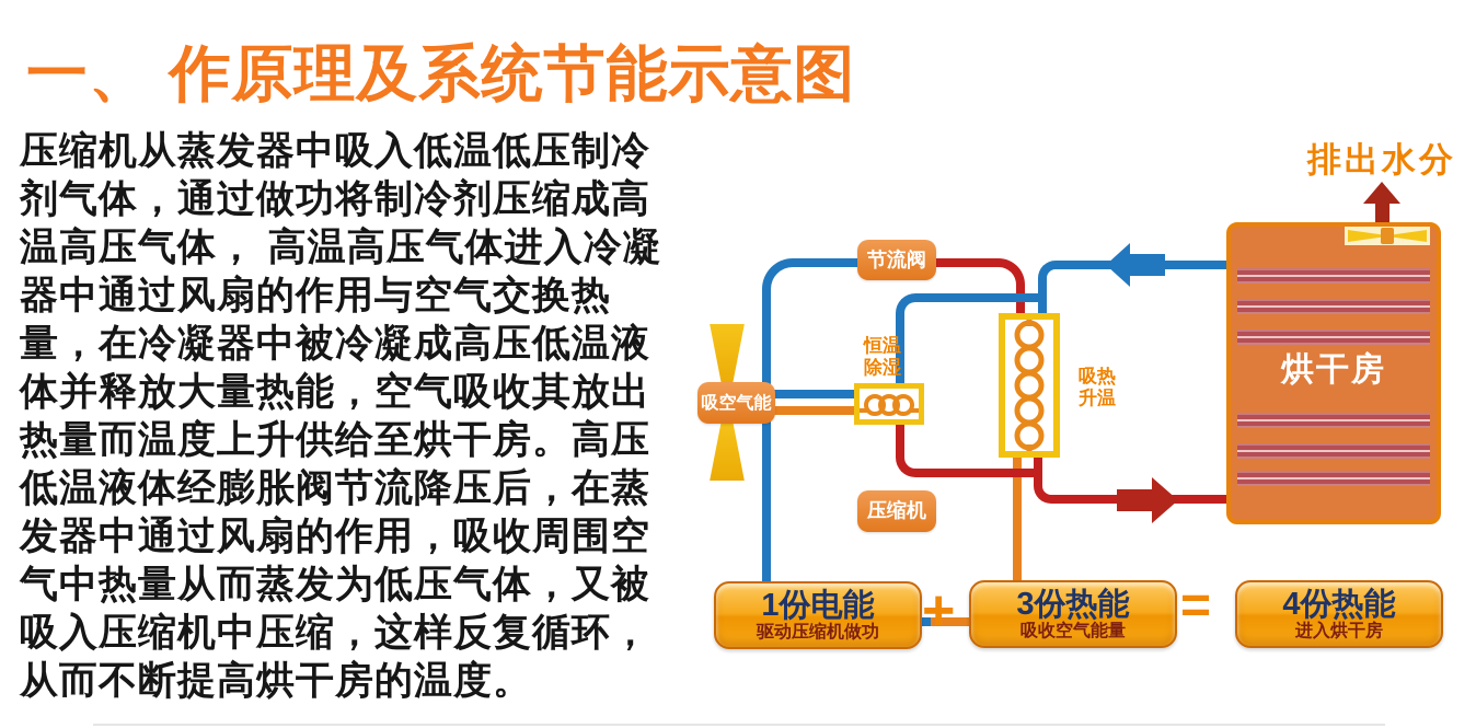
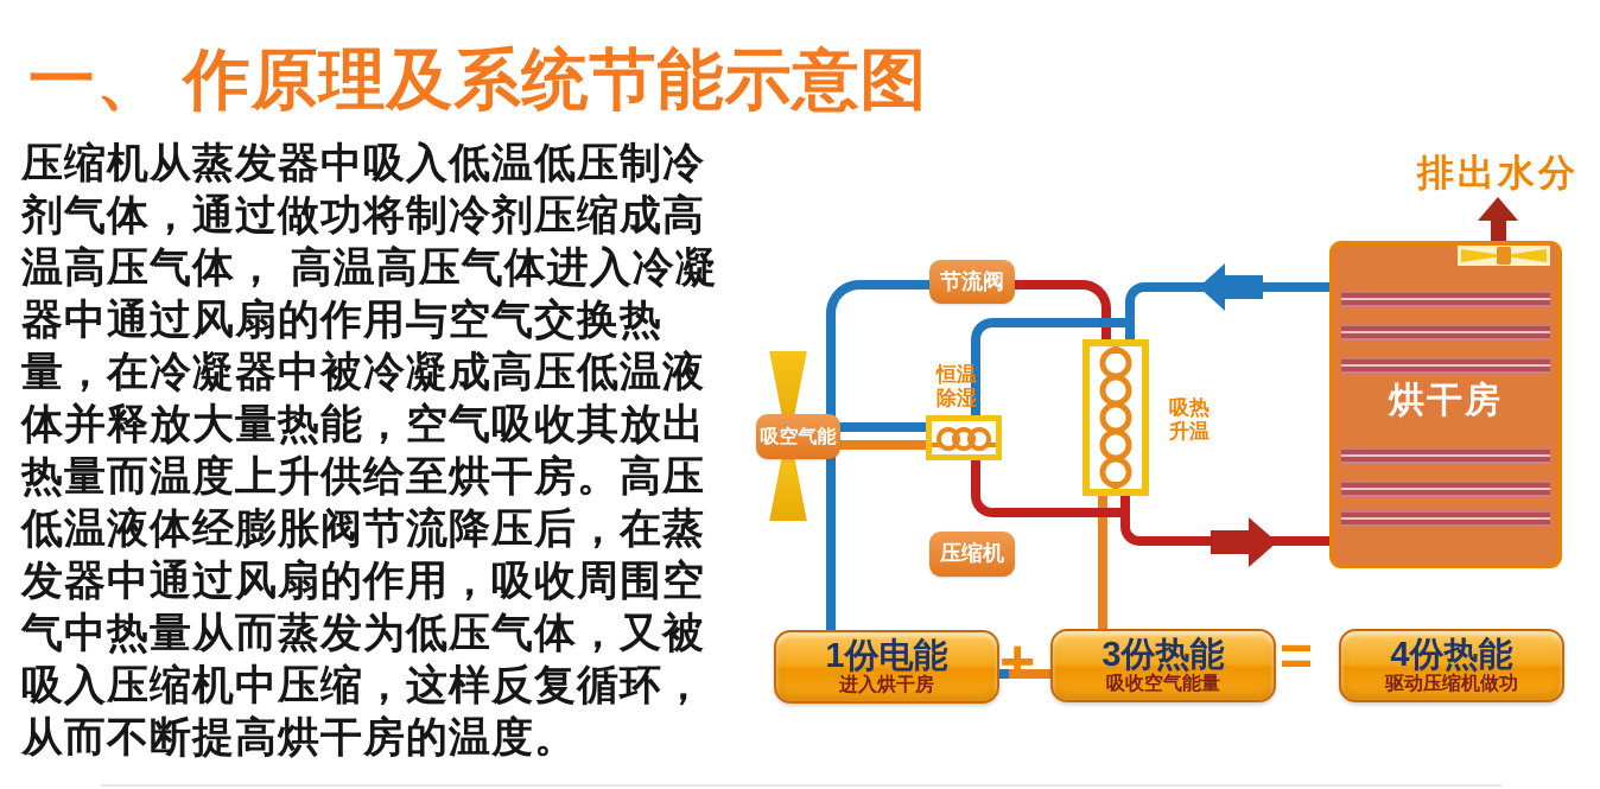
  一、 作原理及系统节能示意图
  压缩机从蒸发器中吸入低温低压制冷
  剂气体，通过做功将制冷剂压缩成高
  温高压气体， 高温高压气体进入冷凝
  器中通过风扇的作用与空气交换热
  量，在冷凝器中被冷凝成高压低温液
  体并释放大量热能，空气吸收其放出
  热量而温度上升供给至烘干房。高压
  低温液体经膨胀阀节流降压后，在蒸
  发器中通过风扇的作用，吸收周围空
  气中热量从而蒸发为低压气体，又被
  吸入压缩机中压缩，这样反复循环，
  从而不断提高烘干房的温度。
  节流阀
  吸空气能
  压缩机
  恒温
  除湿
  吸热
  升温
  烘干房
  排出水分
  1份电能
- 驱动压缩机做功
+ 进入烘干房
  +
  3份热能
  吸收空气能量
  =
  4份热能
- 进入烘干房
+ 驱动压缩机做功
